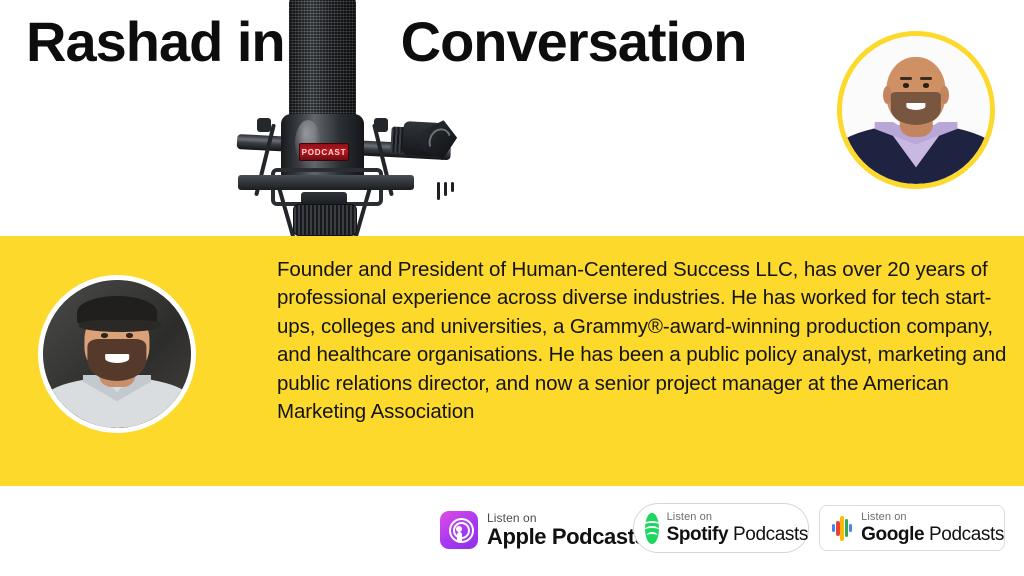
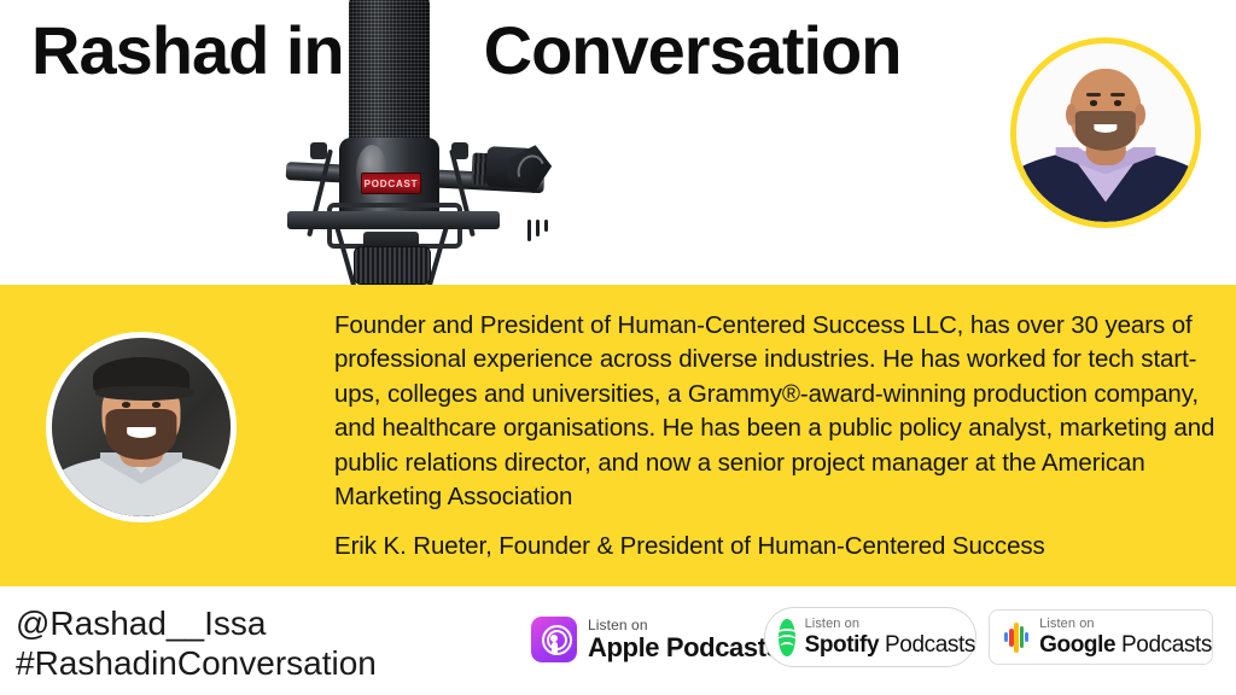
  Rashad in Conversation
  PODCAST
- Founder and President of Human-Centered Success LLC, has over 20 years of professional experience across diverse industries. He has worked for tech start-ups, colleges and universities, a Grammy®-award-winning production company, and healthcare organisations. He has been a public policy analyst, marketing and public relations director, and now a senior project manager at the American Marketing Association
+ Founder and President of Human-Centered Success LLC, has over 30 years of professional experience across diverse industries. He has worked for tech start-ups, colleges and universities, a Grammy®-award-winning production company, and healthcare organisations. He has been a public policy analyst, marketing and public relations director, and now a senior project manager at the American Marketing Association
+ Erik K. Rueter, Founder & President of Human-Centered Success
+ @Rashad__Issa
+ #RashadinConversation
  Listen on
  Apple Podcast
  Listen on
  Spotify Podcasts
  Listen on
  Google Podcasts
